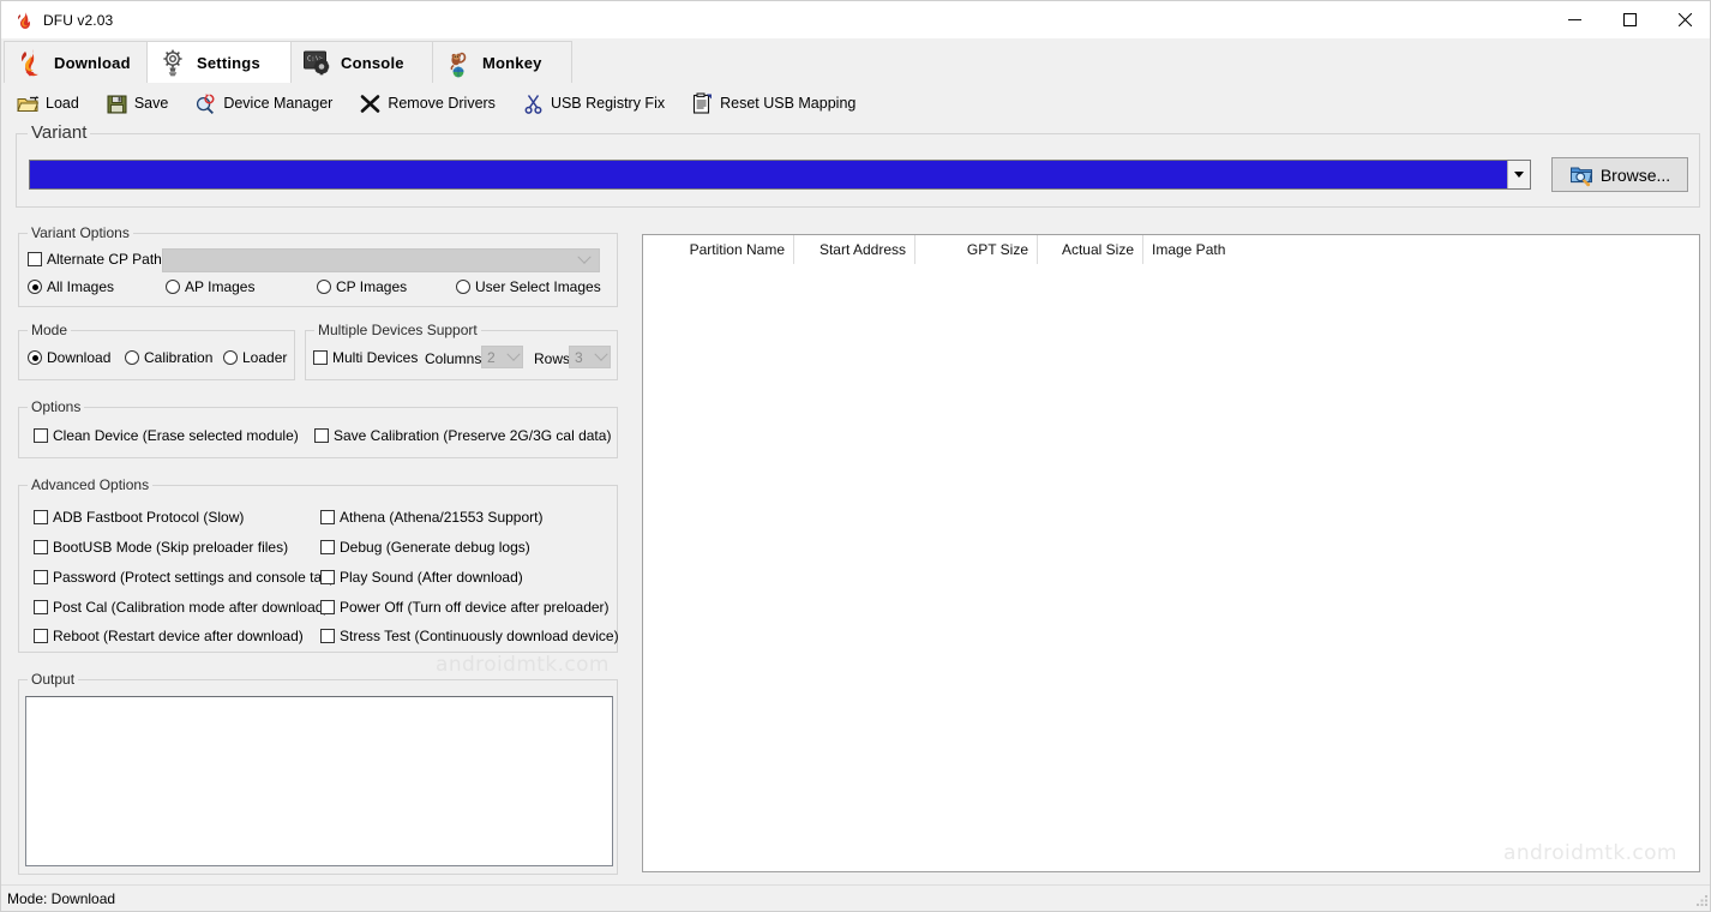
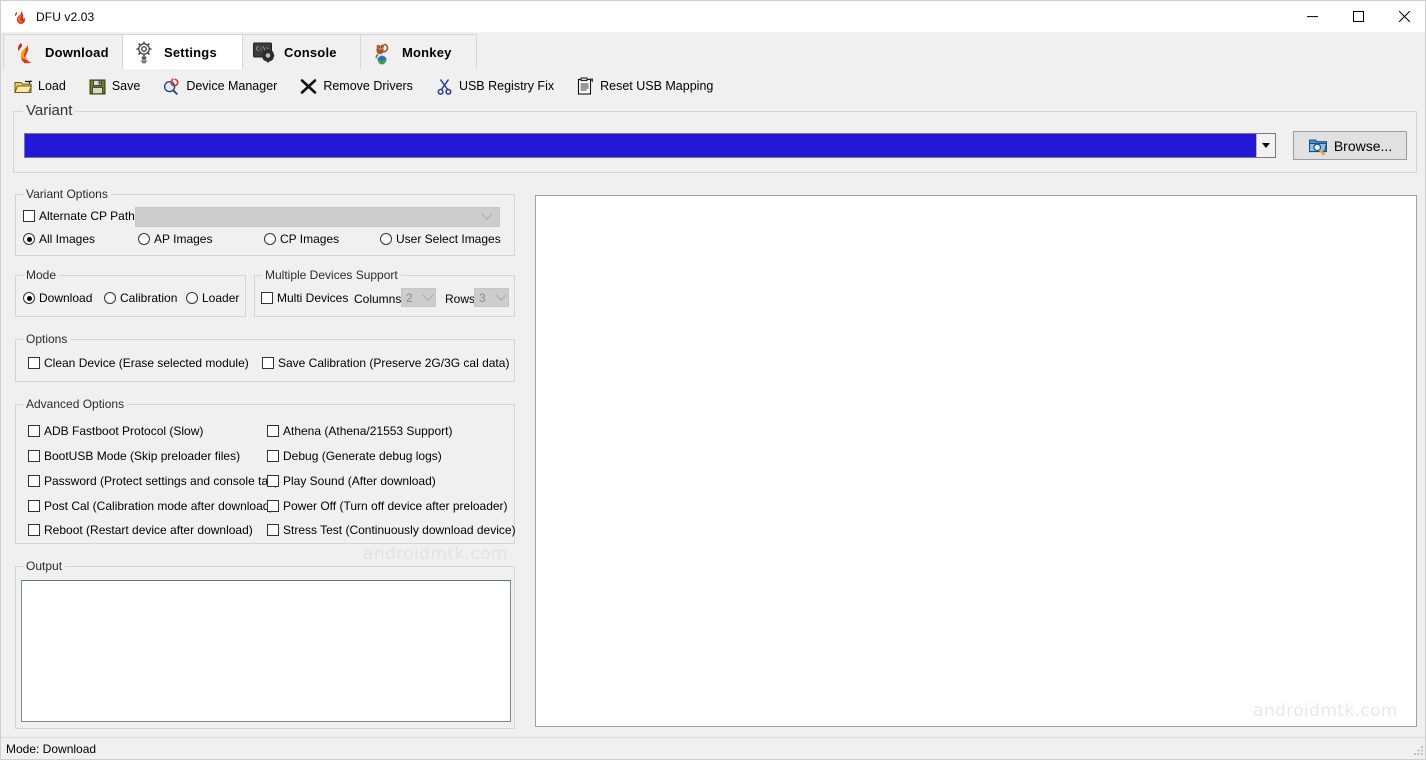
  DFU v2.03
  Download
  Settings
  Console
  Monkey
  Load
  Save
  Device Manager
  Remove Drivers
  USB Registry Fix
  Reset USB Mapping
  Variant
  Browse...
  Variant Options
  Alternate CP Path
  All Images
  AP Images
  CP Images
  User Select Images
  Mode
  Download
  Calibration
  Loader
  Multiple Devices Support
  Multi Devices
  Columns
  2
  Rows
  3
  Options
  Clean Device (Erase selected module)
  Save Calibration (Preserve 2G/3G cal data)
  Advanced Options
  ADB Fastboot Protocol (Slow)
  BootUSB Mode (Skip preloader files)
  Password (Protect settings and console ta
  Post Cal (Calibration mode after downloa
  Reboot (Restart device after download)
  Athena (Athena/21553 Support)
  Debug (Generate debug logs)
  Play Sound (After download)
  Power Off (Turn off device after preloader)
  Stress Test (Continuously download device)
  Output
- Partition Name
- Start Address
- GPT Size
- Actual Size
- Image Path
  Mode: Download
